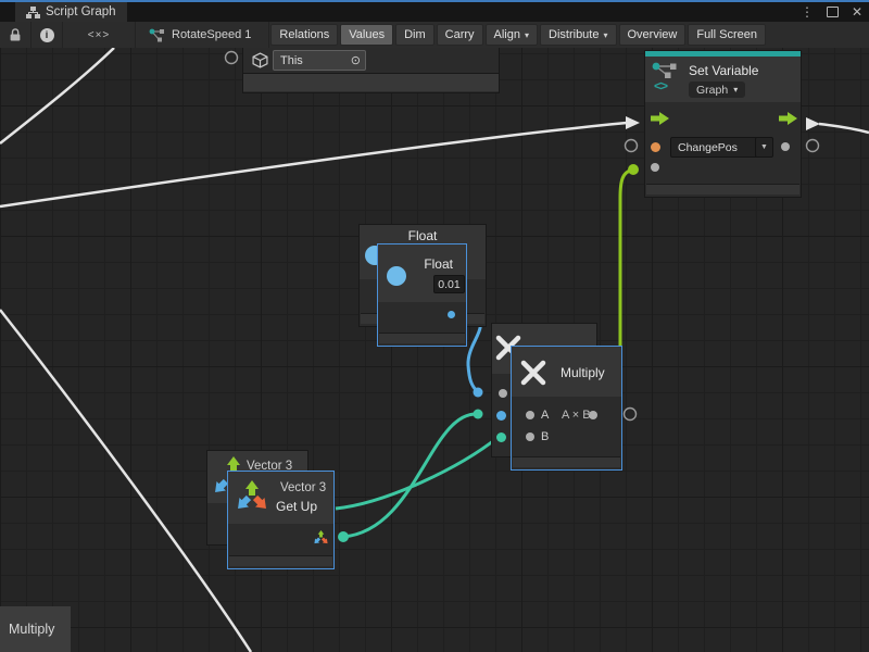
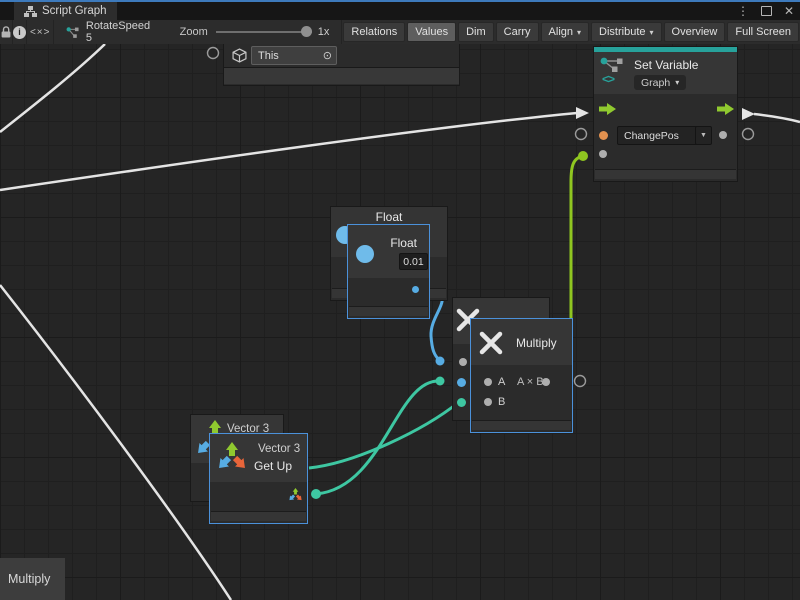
  Script Graph
  ⋮
  ✕
  i
  <×>
- RotateSpeed 1
+ RotateSpeed 5
+ Zoom
+ 1x
  Relations
  Values
  Dim
  Carry
  Align
  ▾
  Distribute
  ▾
  Overview
  Full Screen
  This
  ⊙
  <>
  Set Variable
  Graph
  ▾
  ChangePos
  Float
  Float
  0.01
  Multiply
  A
  A × B
  B
  Vector 3
  Vector 3
  Get Up
  Multiply
